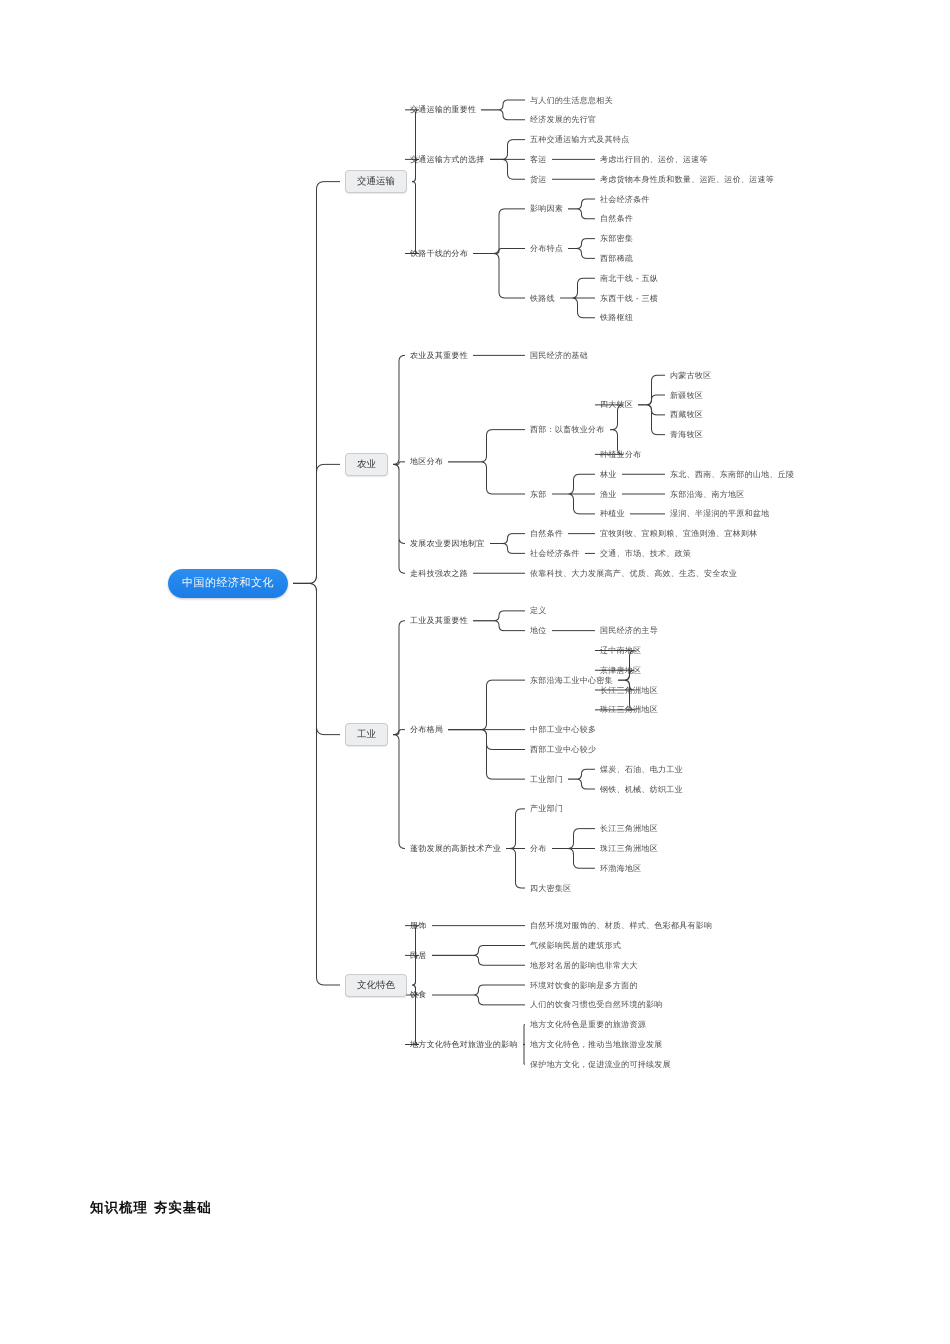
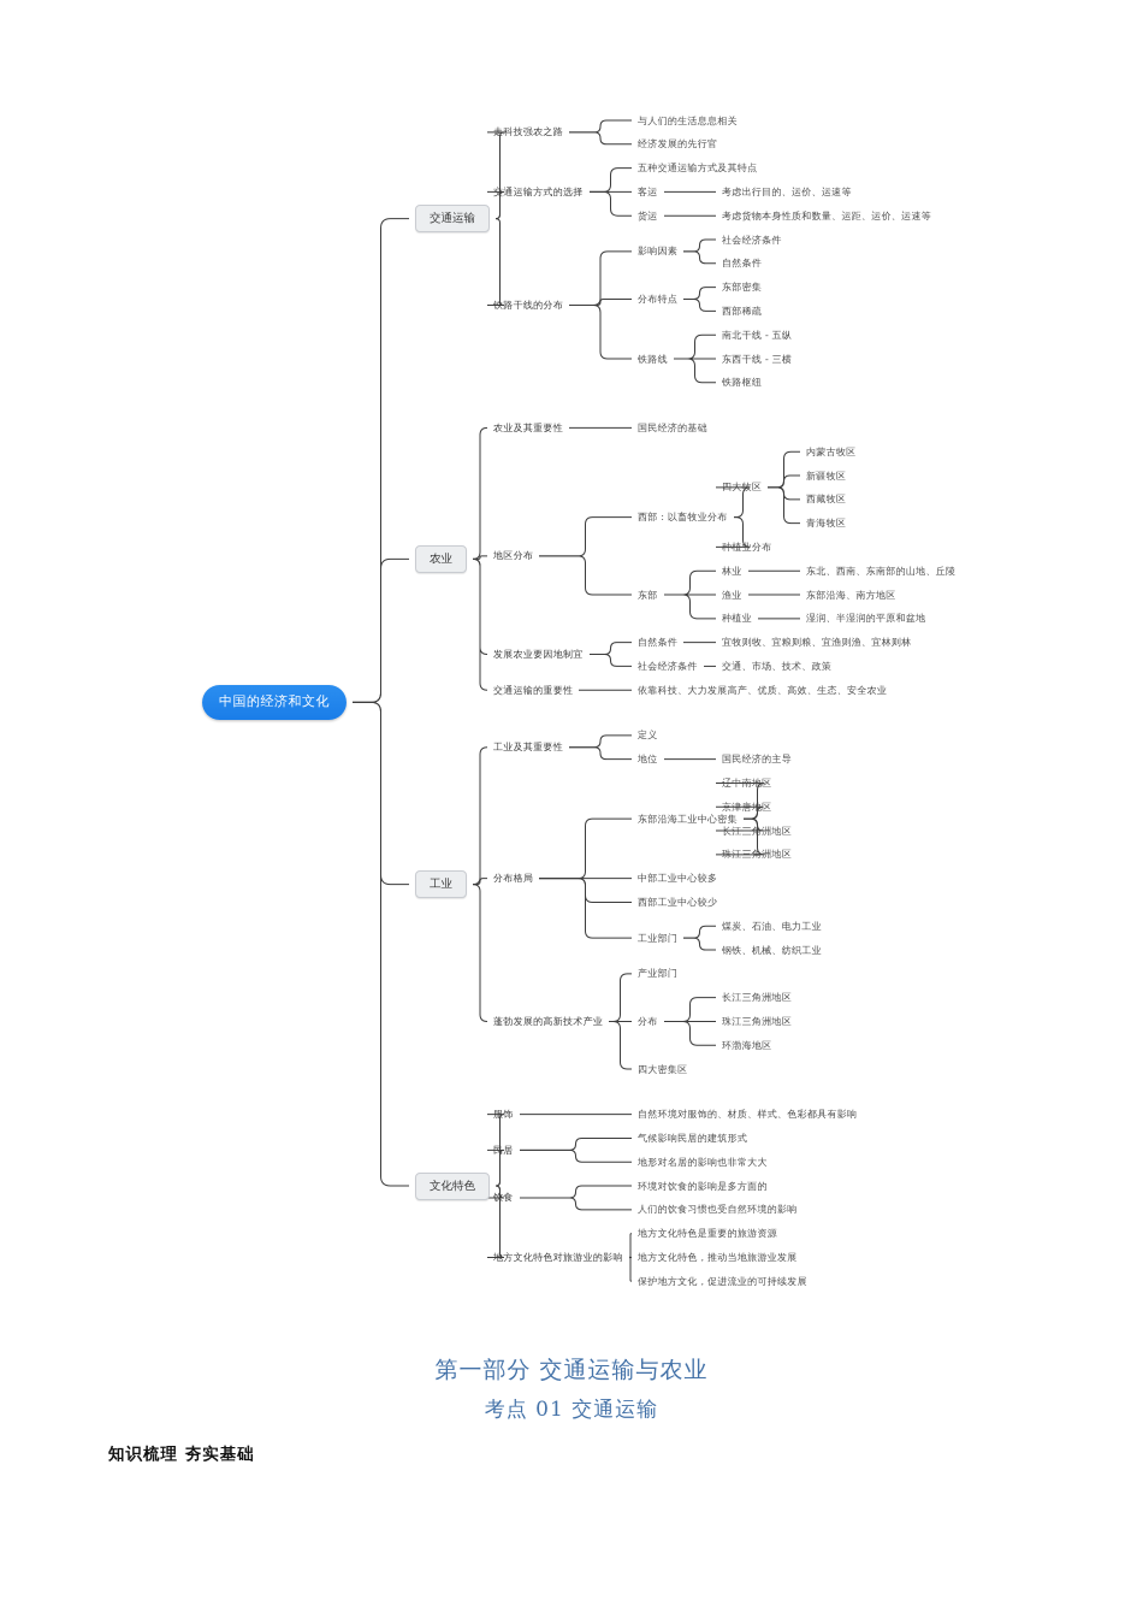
  中国的经济和文化
+ 第一部分 交通运输与农业
+ 考点 01 交通运输
  知识梳理 夯实基础
  交通运输
- 交通运输的重要性
+ 走科技强农之路
  与人们的生活息息相关
  经济发展的先行官
  交通运输方式的选择
  五种交通运输方式及其特点
  客运
  考虑出行目的、运价、运速等
  货运
  考虑货物本身性质和数量、运距、运价、运速等
  铁路干线的分布
  影响因素
  社会经济条件
  自然条件
  分布特点
  东部密集
  西部稀疏
  铁路线
  南北干线 - 五纵
  东西干线 - 三横
  铁路枢纽
  农业
  农业及其重要性
  国民经济的基础
  地区分布
  西部：以畜牧业分布
  四大牧区
  内蒙古牧区
  新疆牧区
  西藏牧区
  青海牧区
  种植业分布
  东部
  林业
  东北、西南、东南部的山地、丘陵
  渔业
  东部沿海、南方地区
  种植业
  湿润、半湿润的平原和盆地
  发展农业要因地制宜
  自然条件
  宜牧则牧、宜粮则粮、宜渔则渔、宜林则林
  社会经济条件
  交通、市场、技术、政策
- 走科技强农之路
+ 交通运输的重要性
  依靠科技、大力发展高产、优质、高效、生态、安全农业
  工业
  工业及其重要性
  定义
  地位
  国民经济的主导
  分布格局
  东部沿海工业中心密集
  辽中南地区
  京津唐地区
  长江三角洲地区
  珠江三角洲地区
  中部工业中心较多
  西部工业中心较少
  工业部门
  煤炭、石油、电力工业
  钢铁、机械、纺织工业
  蓬勃发展的高新技术产业
  产业部门
  分布
  长江三角洲地区
  珠江三角洲地区
  环渤海地区
  四大密集区
  文化特色
  服饰
  自然环境对服饰的、材质、样式、色彩都具有影响
  民居
  气候影响民居的建筑形式
  地形对名居的影响也非常大大
  饮食
  环境对饮食的影响是多方面的
  人们的饮食习惯也受自然环境的影响
  地方文化特色对旅游业的影响
  地方文化特色是重要的旅游资源
  地方文化特色，推动当地旅游业发展
  保护地方文化，促进流业的可持续发展
